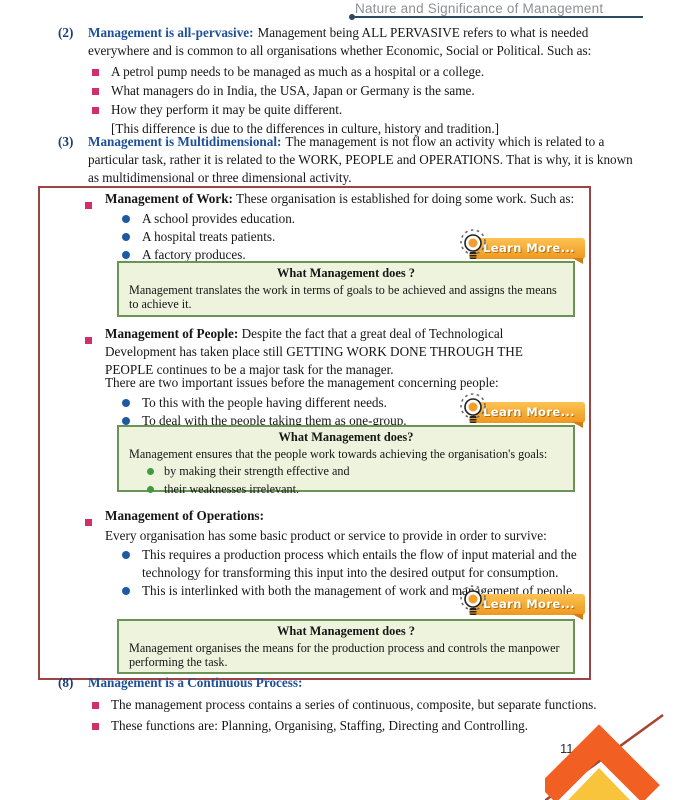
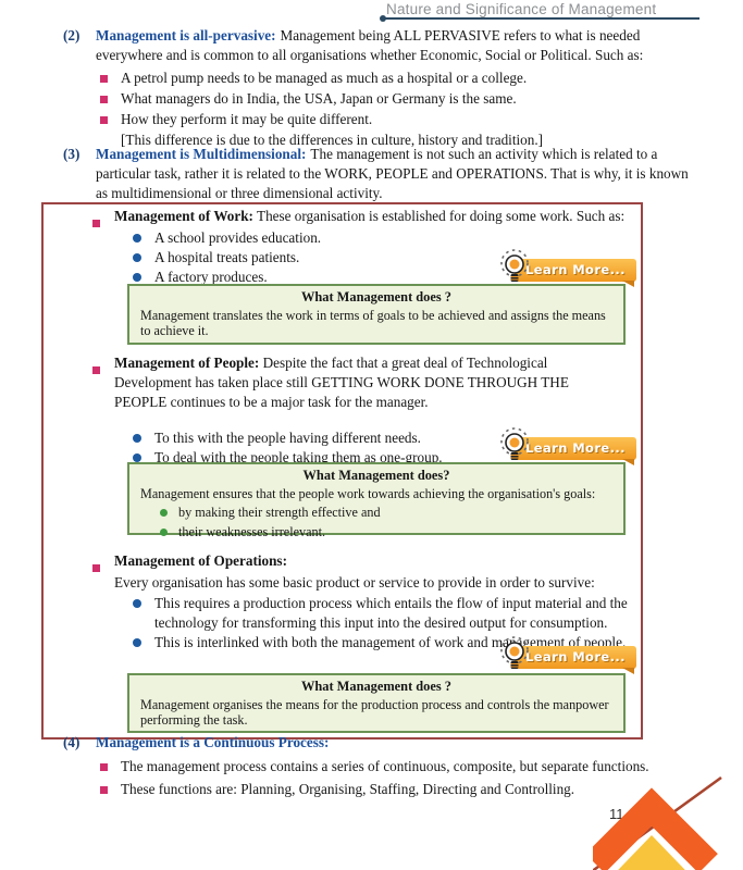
  Nature and Significance of Management
  (2)
  Management is all-pervasive: Management being ALL PERVASIVE refers to what is needed everywhere and is common to all organisations whether Economic, Social or Political. Such as:
  A petrol pump needs to be managed as much as a hospital or a college.
  What managers do in India, the USA, Japan or Germany is the same.
  How they perform it may be quite different.
  [This difference is due to the differences in culture, history and tradition.]
  (3)
- Management is Multidimensional: The management is not flow an activity which is related to a particular task, rather it is related to the WORK, PEOPLE and OPERATIONS. That is why, it is known as multidimensional or three dimensional activity.
+ Management is Multidimensional: The management is not such an activity which is related to a particular task, rather it is related to the WORK, PEOPLE and OPERATIONS. That is why, it is known as multidimensional or three dimensional activity.
  Management of Work: These organisation is established for doing some work. Such as:
  A school provides education.
  A hospital treats patients.
  A factory produces.
  Learn More...
  What Management does ?
  Management translates the work in terms of goals to be achieved and assigns the means to achieve it.
  Management of People: Despite the fact that a great deal of Technological Development has taken place still GETTING WORK DONE THROUGH THE PEOPLE continues to be a major task for the manager.
- There are two important issues before the management concerning people:
  To this with the people having different needs.
  To deal with the people taking them as one-group.
  Learn More...
  What Management does?
  Management ensures that the people work towards achieving the organisation's goals:
  by making their strength effective and
  their weaknesses irrelevant.
  Management of Operations:
  Every organisation has some basic product or service to provide in order to survive:
  This requires a production process which entails the flow of input material and the technology for transforming this input into the desired output for consumption.
  This is interlinked with both the management of work and maagement of people.
  Learn More...
  What Management does ?
  Management organises the means for the production process and controls the manpower performing the task.
- (8)
+ (4)
  Management is a Continuous Process:
  The management process contains a series of continuous, composite, but separate functions.
  These functions are: Planning, Organising, Staffing, Directing and Controlling.
  11
